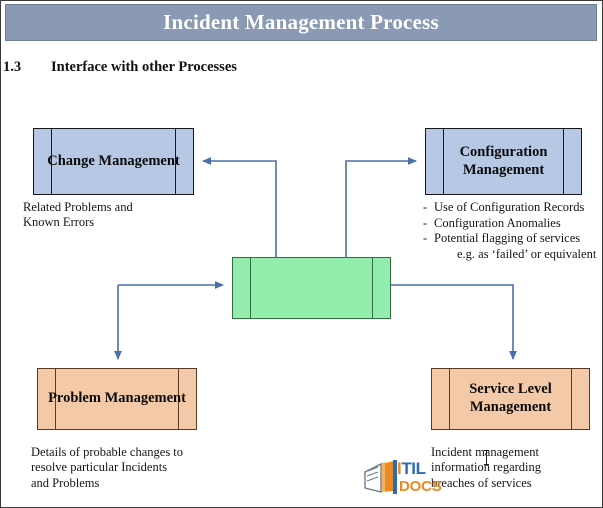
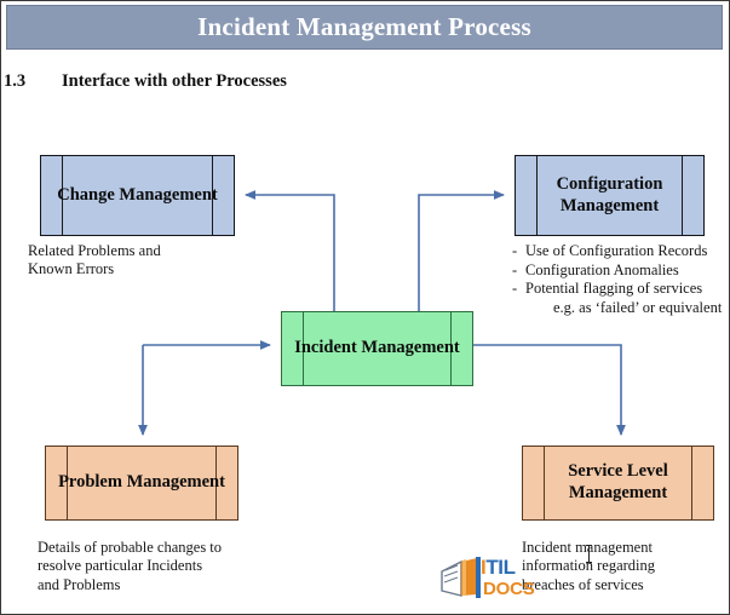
  Incident Management Process
  1.3
  Interface with other Processes
  Change Management
  Configuration Management
+ Incident Management
  Problem Management
  Service Level Management
  Related Problems and
  Known Errors
  -
  Use of Configuration Records
  -
  Configuration Anomalies
  -
  Potential flagging of services
  e.g. as ‘failed’ or equivalent
  Details of probable changes to
  resolve particular Incidents
  and Problems
  Incident management
  information regarding
  breaches of services
  ITIL
  DOCS
